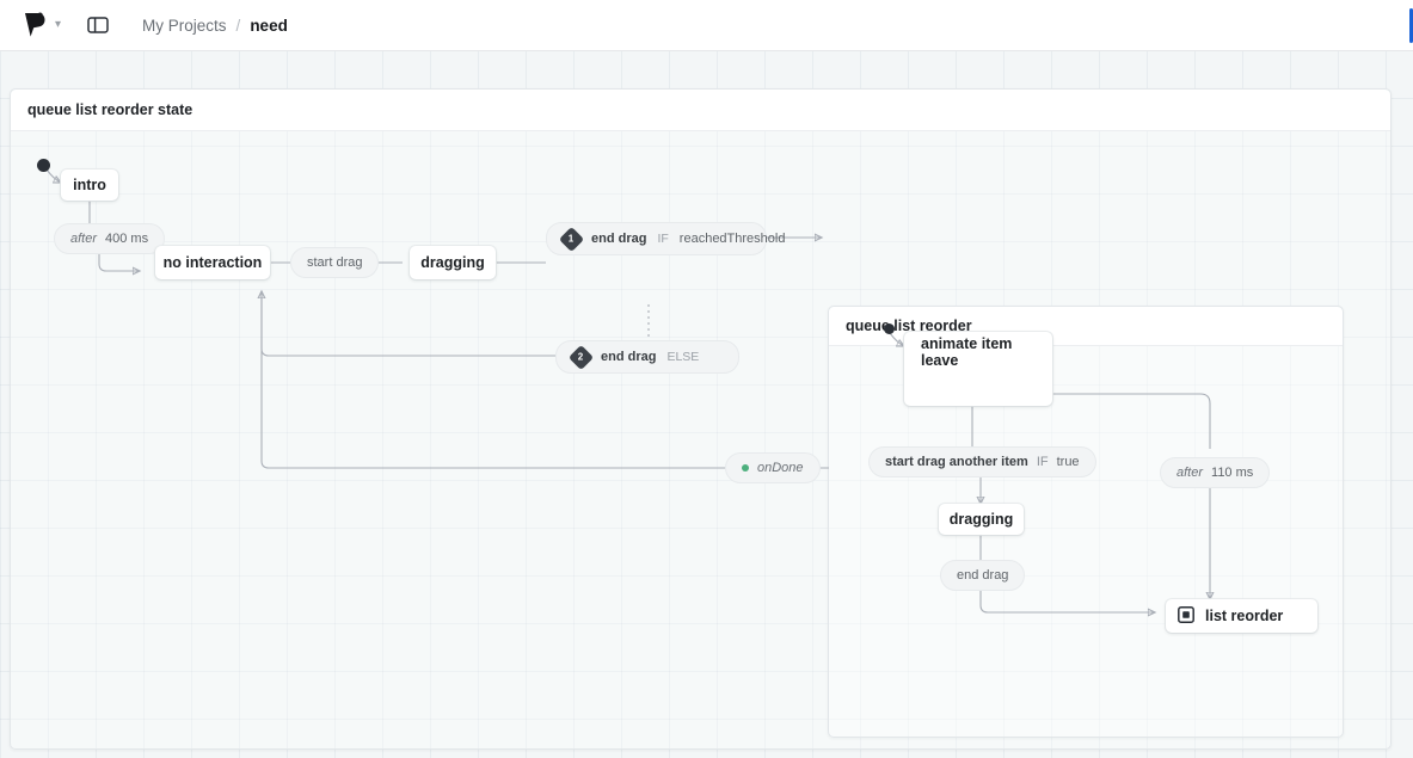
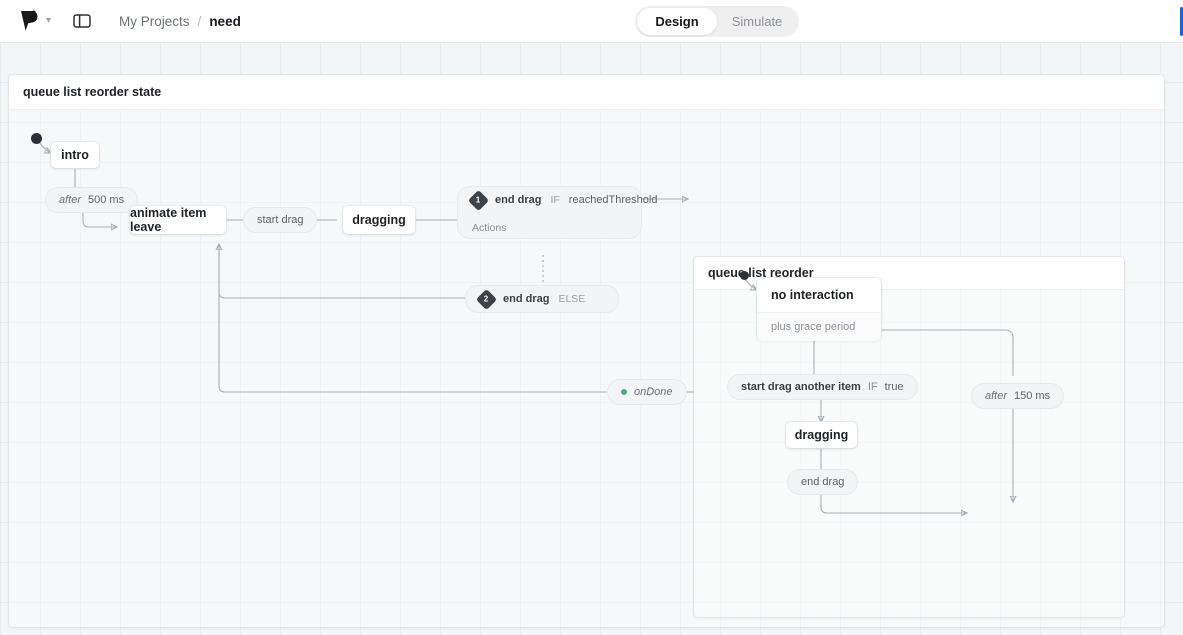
  ▾
  My Projects
  /
  need
+ Design
+ Simulate
  queue list reorder state
  queu list reorder
  intro
- no interaction
+ animate item leave
  dragging
- animate item leave
+ no interaction
+ plus grace period
  dragging
- list reorder
  after
- 400 ms
+ 500 ms
  start drag
  onDone
  start drag another item
  IF
  true
  after
- 110 ms
+ 150 ms
  end drag
  end drag
  IF
  reachedThreshold
+ Actions
  end drag
  ELSE
